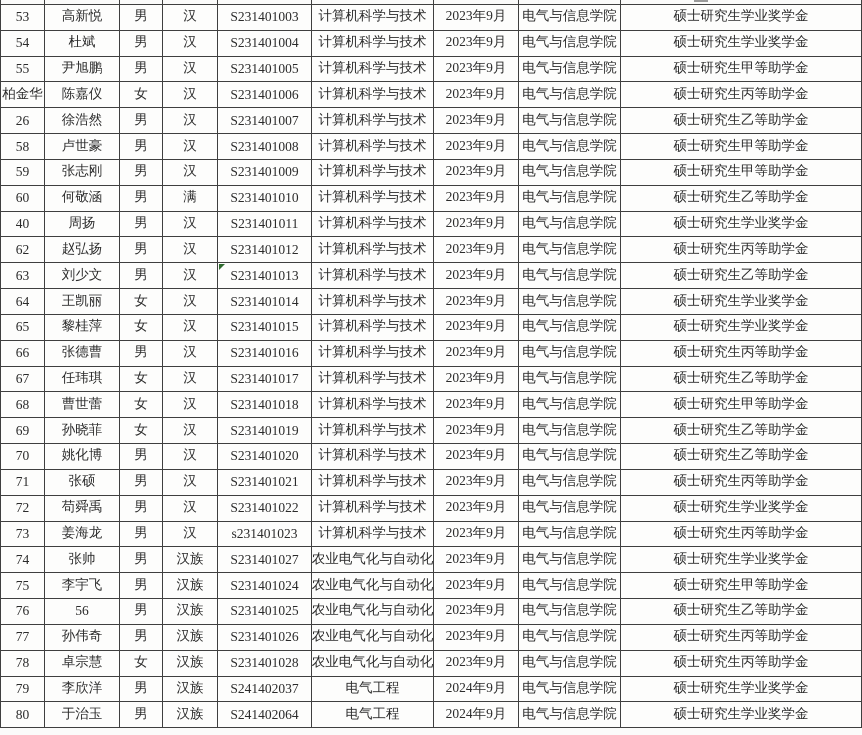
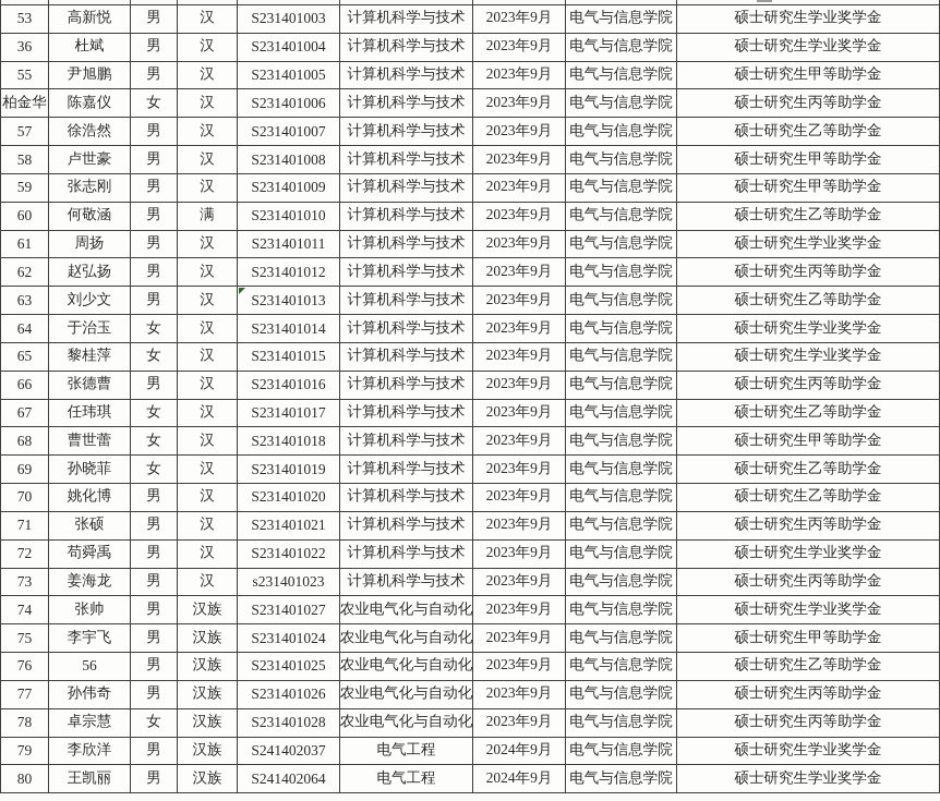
  53
  高新悦
  男
  汉
  S231401003
  计算机科学与技术
  2023年9月
  电气与信息学院
  硕士研究生学业奖学金
- 54
+ 36
  杜斌
  男
  汉
  S231401004
  计算机科学与技术
  2023年9月
  电气与信息学院
  硕士研究生学业奖学金
  55
  尹旭鹏
  男
  汉
  S231401005
  计算机科学与技术
  2023年9月
  电气与信息学院
  硕士研究生甲等助学金
  柏金华
  陈嘉仪
  女
  汉
  S231401006
  计算机科学与技术
  2023年9月
  电气与信息学院
  硕士研究生丙等助学金
- 26
+ 57
  徐浩然
  男
  汉
  S231401007
  计算机科学与技术
  2023年9月
  电气与信息学院
  硕士研究生乙等助学金
  58
  卢世豪
  男
  汉
  S231401008
  计算机科学与技术
  2023年9月
  电气与信息学院
  硕士研究生甲等助学金
  59
  张志刚
  男
  汉
  S231401009
  计算机科学与技术
  2023年9月
  电气与信息学院
  硕士研究生甲等助学金
  60
  何敬涵
  男
  满
  S231401010
  计算机科学与技术
  2023年9月
  电气与信息学院
  硕士研究生乙等助学金
- 40
+ 61
  周扬
  男
  汉
  S231401011
  计算机科学与技术
  2023年9月
  电气与信息学院
  硕士研究生学业奖学金
  62
  赵弘扬
  男
  汉
  S231401012
  计算机科学与技术
  2023年9月
  电气与信息学院
  硕士研究生丙等助学金
  63
  刘少文
  男
  汉
  S231401013
  计算机科学与技术
  2023年9月
  电气与信息学院
  硕士研究生乙等助学金
  64
- 王凯丽
+ 于治玉
  女
  汉
  S231401014
  计算机科学与技术
  2023年9月
  电气与信息学院
  硕士研究生学业奖学金
  65
  黎桂萍
  女
  汉
  S231401015
  计算机科学与技术
  2023年9月
  电气与信息学院
  硕士研究生学业奖学金
  66
  张德曹
  男
  汉
  S231401016
  计算机科学与技术
  2023年9月
  电气与信息学院
  硕士研究生丙等助学金
  67
  任玮琪
  女
  汉
  S231401017
  计算机科学与技术
  2023年9月
  电气与信息学院
  硕士研究生乙等助学金
  68
  曹世蕾
  女
  汉
  S231401018
  计算机科学与技术
  2023年9月
  电气与信息学院
  硕士研究生甲等助学金
  69
  孙晓菲
  女
  汉
  S231401019
  计算机科学与技术
  2023年9月
  电气与信息学院
  硕士研究生乙等助学金
  70
  姚化博
  男
  汉
  S231401020
  计算机科学与技术
  2023年9月
  电气与信息学院
  硕士研究生乙等助学金
  71
  张硕
  男
  汉
  S231401021
  计算机科学与技术
  2023年9月
  电气与信息学院
  硕士研究生丙等助学金
  72
  苟舜禹
  男
  汉
  S231401022
  计算机科学与技术
  2023年9月
  电气与信息学院
  硕士研究生学业奖学金
  73
  姜海龙
  男
  汉
  s231401023
  计算机科学与技术
  2023年9月
  电气与信息学院
  硕士研究生丙等助学金
  74
  张帅
  男
  汉族
  S231401027
  农业电气化与自动化
  2023年9月
  电气与信息学院
  硕士研究生学业奖学金
  75
  李宇飞
  男
  汉族
  S231401024
  农业电气化与自动化
  2023年9月
  电气与信息学院
  硕士研究生甲等助学金
  76
  56
  男
  汉族
  S231401025
  农业电气化与自动化
  2023年9月
  电气与信息学院
  硕士研究生乙等助学金
  77
  孙伟奇
  男
  汉族
  S231401026
  农业电气化与自动化
  2023年9月
  电气与信息学院
  硕士研究生丙等助学金
  78
  卓宗慧
  女
  汉族
  S231401028
  农业电气化与自动化
  2023年9月
  电气与信息学院
  硕士研究生丙等助学金
  79
  李欣洋
  男
  汉族
  S241402037
  电气工程
  2024年9月
  电气与信息学院
  硕士研究生学业奖学金
  80
- 于治玉
+ 王凯丽
  男
  汉族
  S241402064
  电气工程
  2024年9月
  电气与信息学院
  硕士研究生学业奖学金
